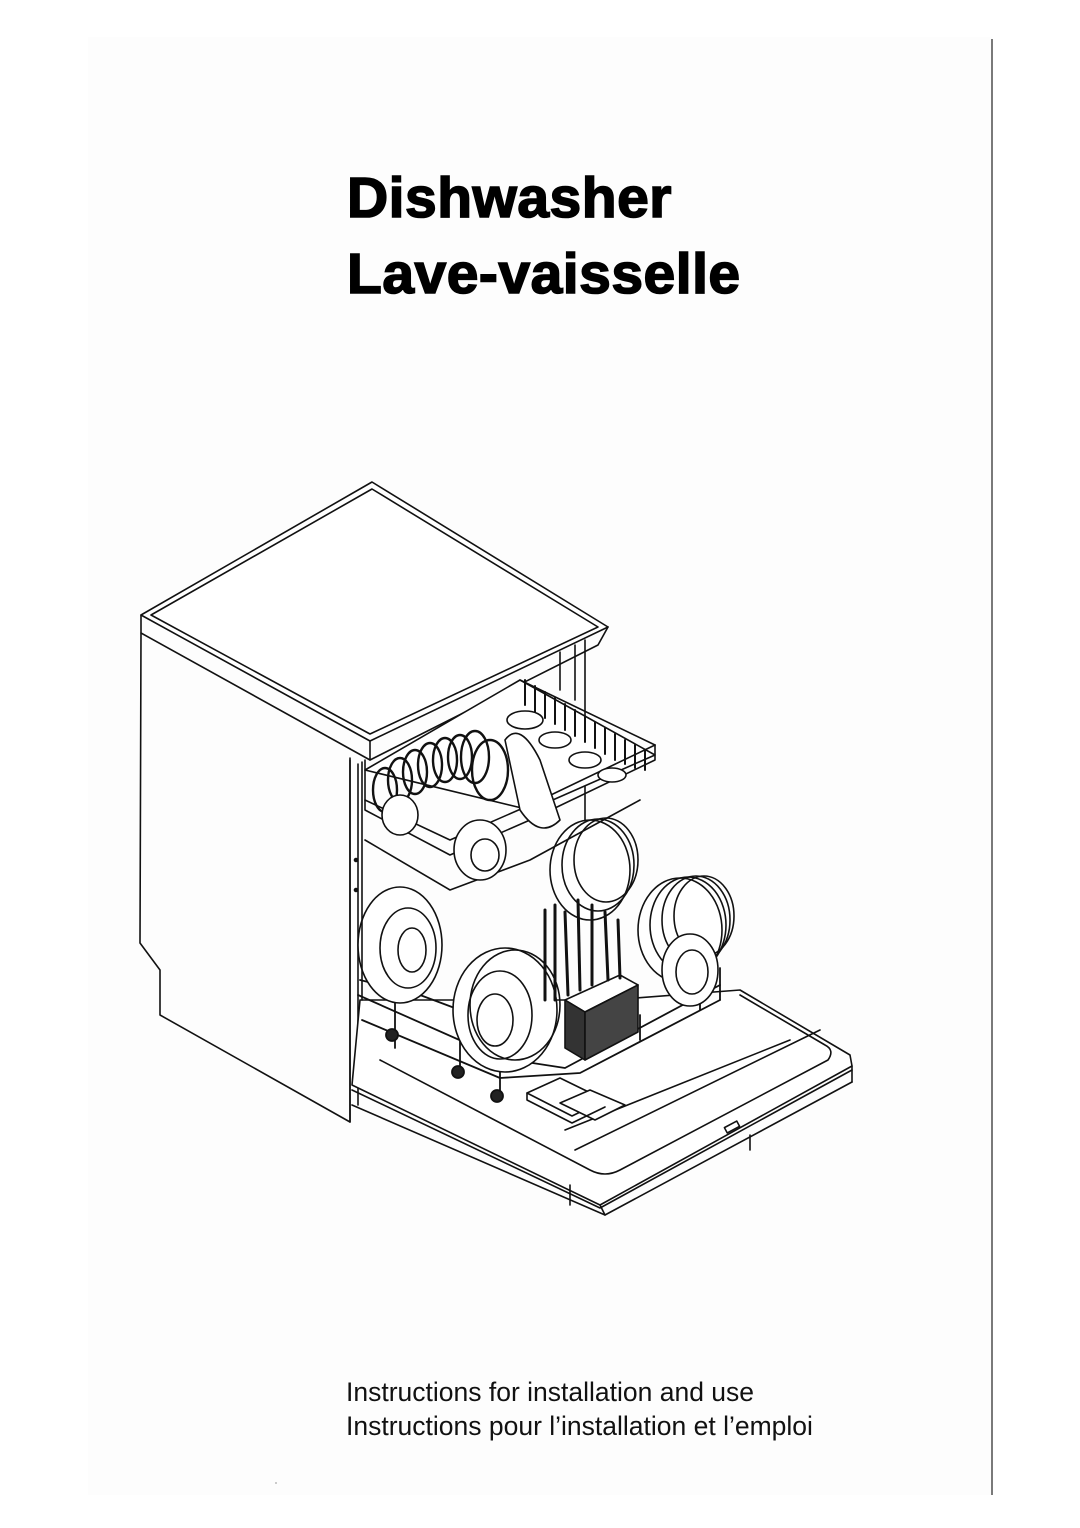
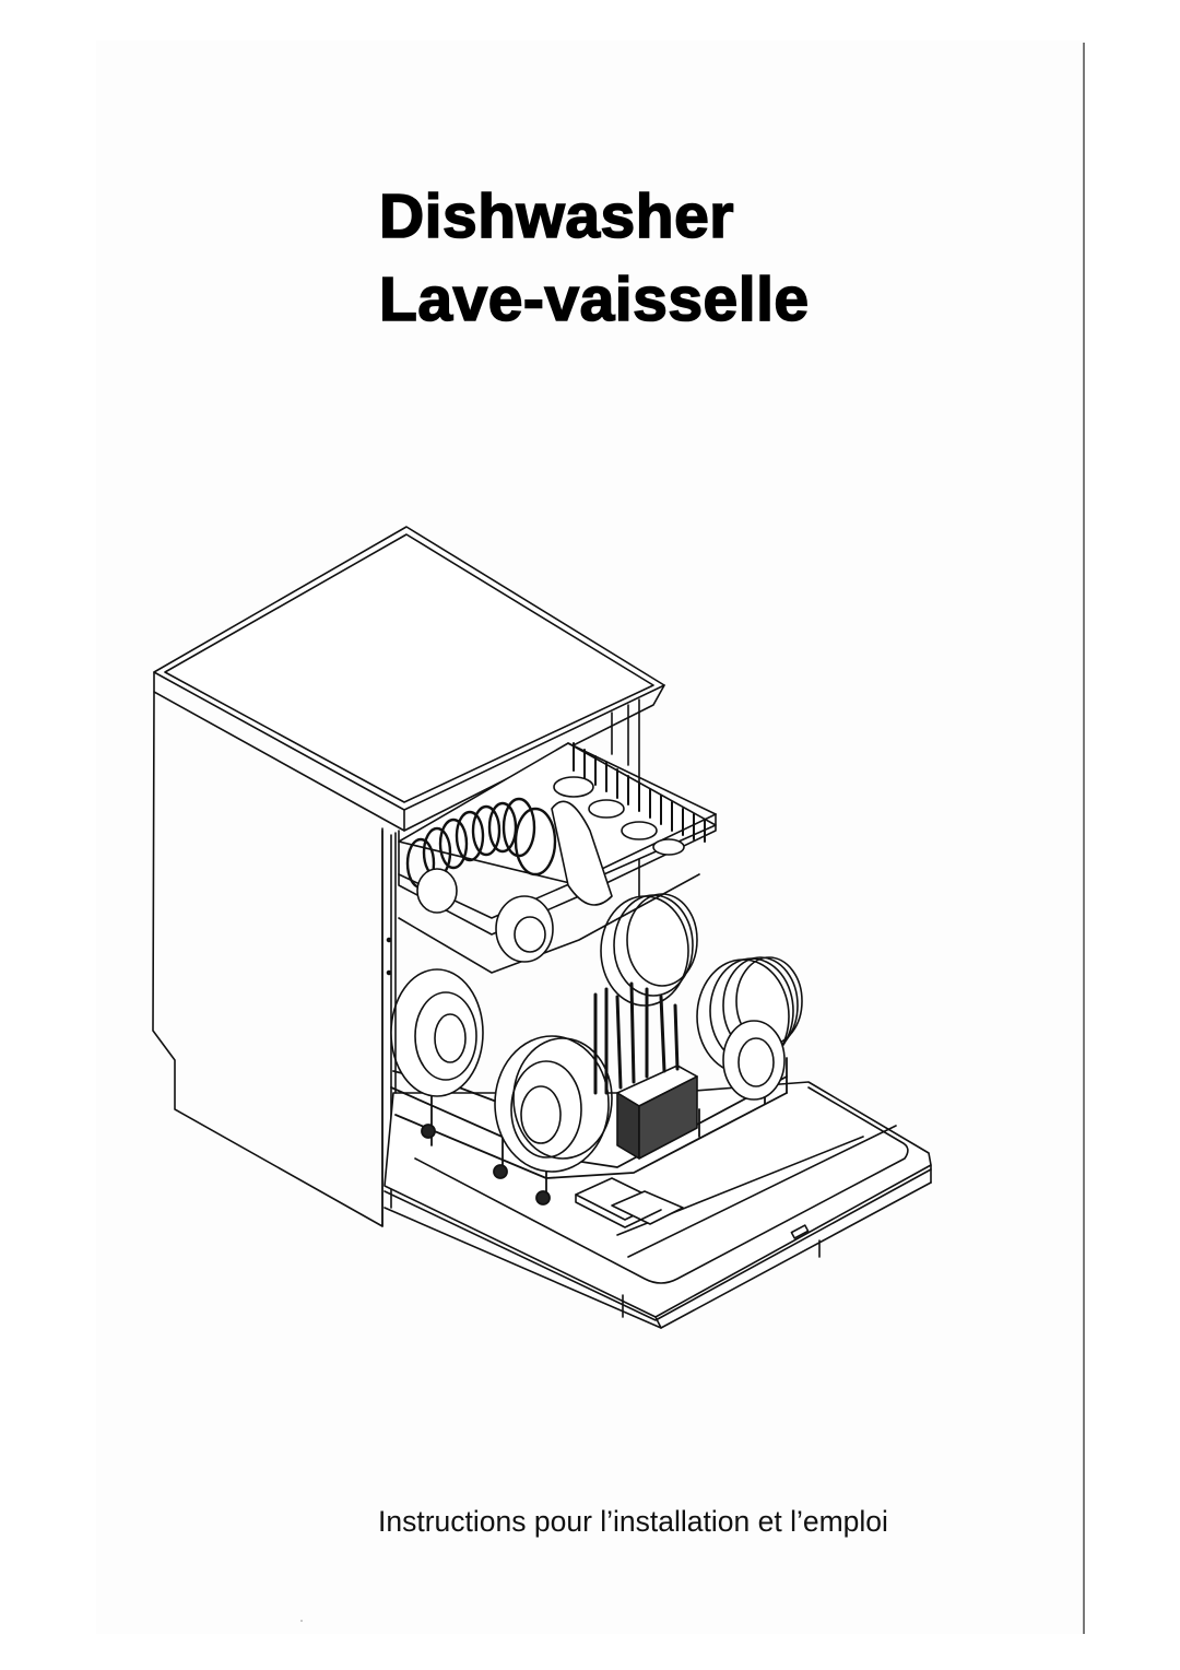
  Dishwasher
  Lave-vaisselle
- Instructions for installation and use
  Instructions pour l’installation et l’emploi
